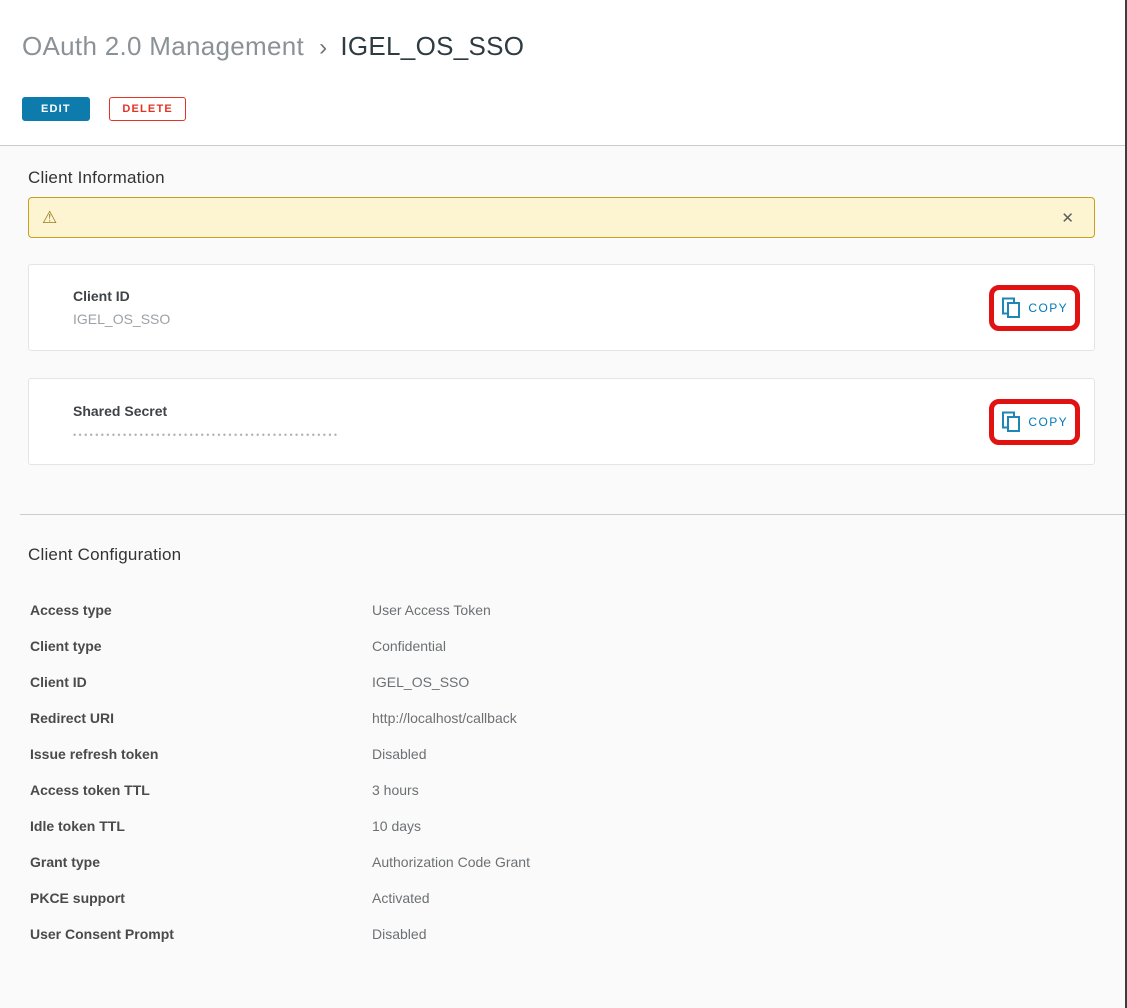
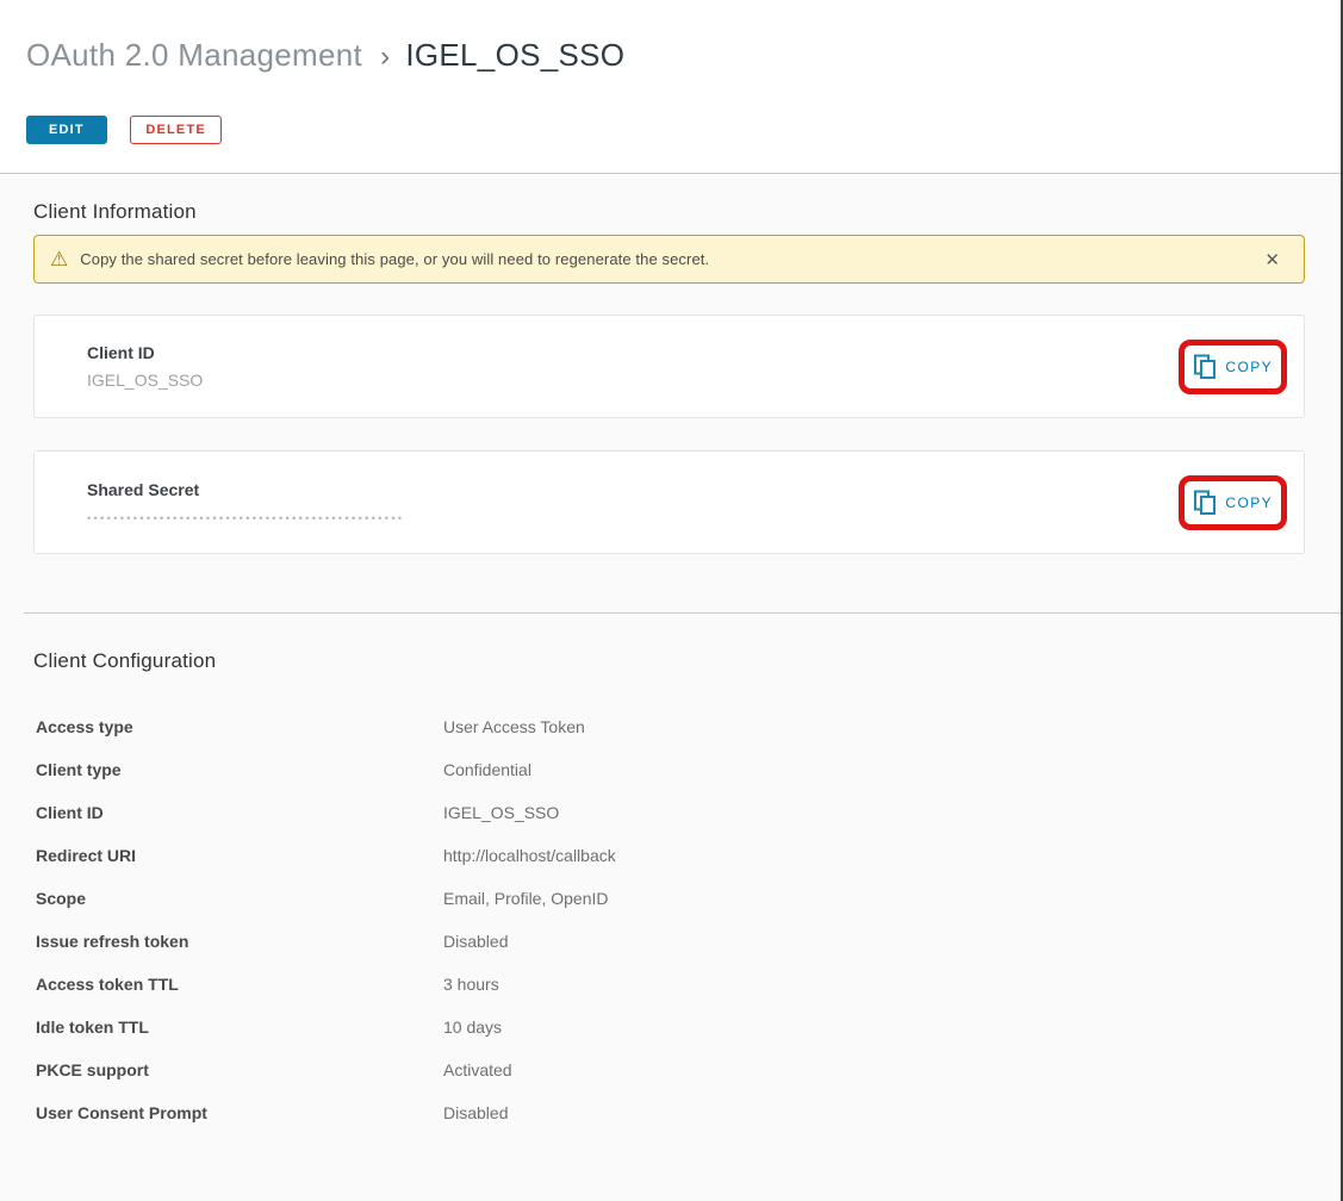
  OAuth 2.0 Management › IGEL_OS_SSO
  EDIT DELETE
  Client Information
  ⚠
+ Copy the shared secret before leaving this page, or you will need to regenerate the secret.
  ✕
  Client ID
  IGEL_OS_SSO
  COPY
  Shared Secret
  ••••••••••••••••••••••••••••••••••••••••••••••••
  COPY
  Client Configuration
  Access type
  User Access Token
  Client type
  Confidential
  Client ID
  IGEL_OS_SSO
  Redirect URI
  http://localhost/callback
+ Scope
+ Email, Profile, OpenID
  Issue refresh token
  Disabled
  Access token TTL
  3 hours
  Idle token TTL
  10 days
- Grant type
- Authorization Code Grant
  PKCE support
  Activated
  User Consent Prompt
  Disabled
